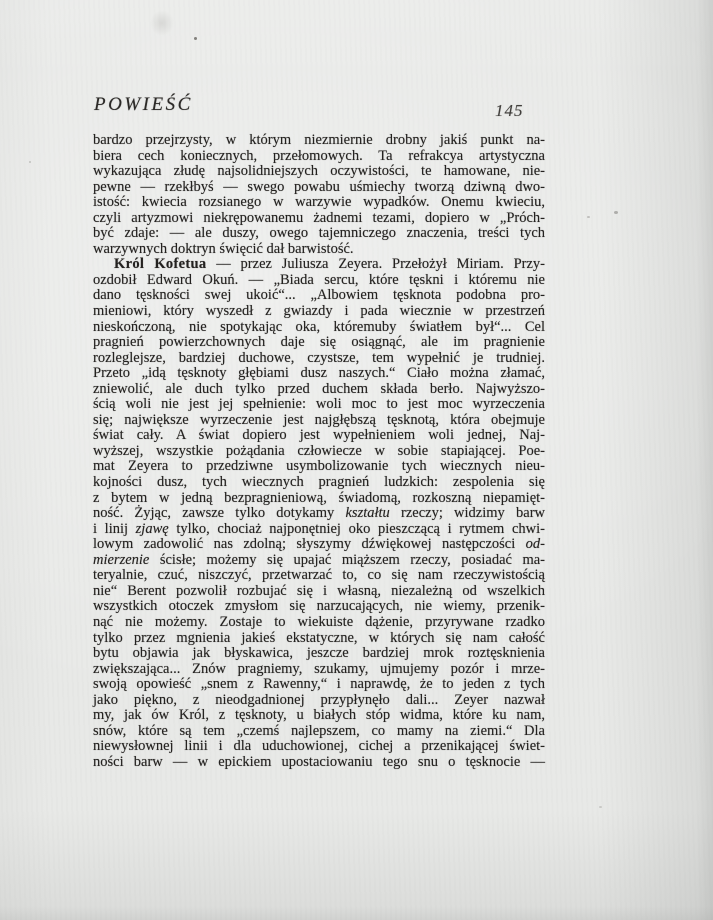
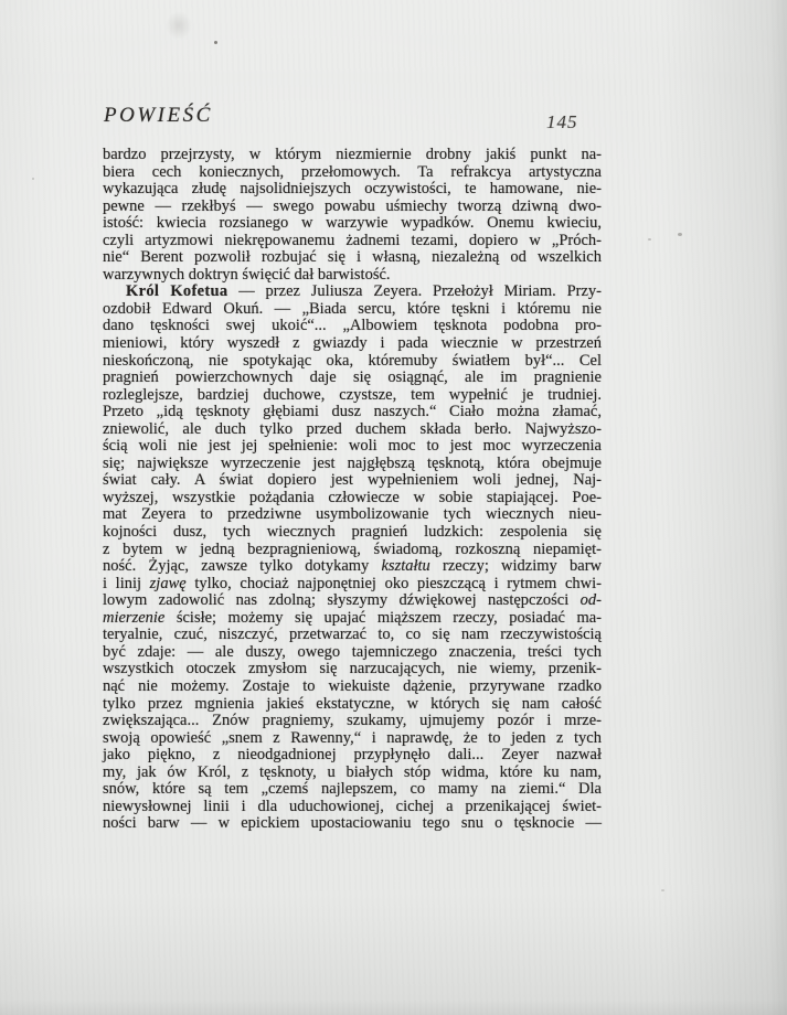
  POWIEŚĆ
  145
  bardzo przejrzysty, w którym niezmiernie drobny jakiś punkt na-
  biera cech koniecznych, przełomowych. Ta refrakcya artystyczna
  wykazująca złudę najsolidniejszych oczywistości, te hamowane, nie-
  pewne — rzekłbyś — swego powabu uśmiechy tworzą dziwną dwo-
  istość: kwiecia rozsianego w warzywie wypadków. Onemu kwieciu,
  czyli artyzmowi niekrępowanemu żadnemi tezami, dopiero w „Próch-
- być zdaje: — ale duszy, owego tajemniczego znaczenia, treści tych
+ nie“ Berent pozwolił rozbujać się i własną, niezależną od wszelkich
  warzywnych doktryn święcić dał barwistość.
  Król Kofetua — przez Juliusza Zeyera. Przełożył Miriam. Przy-
  ozdobił Edward Okuń. — „Biada sercu, które tęskni i któremu nie
  dano tęskności swej ukoić“... „Albowiem tęsknota podobna pro-
  mieniowi, który wyszedł z gwiazdy i pada wiecznie w przestrzeń
  nieskończoną, nie spotykając oka, któremuby światłem był“... Cel
  pragnień powierzchownych daje się osiągnąć, ale im pragnienie
  rozleglejsze, bardziej duchowe, czystsze, tem wypełnić je trudniej.
  Przeto „idą tęsknoty głębiami dusz naszych.“ Ciało można złamać,
  zniewolić, ale duch tylko przed duchem składa berło. Najwyższo-
  ścią woli nie jest jej spełnienie: woli moc to jest moc wyrzeczenia
  się; największe wyrzeczenie jest najgłębszą tęsknotą, która obejmuje
  świat cały. A świat dopiero jest wypełnieniem woli jednej, Naj-
  wyższej, wszystkie pożądania człowiecze w sobie stapiającej. Poe-
  mat Zeyera to przedziwne usymbolizowanie tych wiecznych nieu-
  kojności dusz, tych wiecznych pragnień ludzkich: zespolenia się
  z bytem w jedną bezpragnieniową, świadomą, rozkoszną niepamięt-
  ność. Żyjąc, zawsze tylko dotykamy kształtu rzeczy; widzimy barw
  i linij zjawę tylko, chociaż najponętniej oko pieszczącą i rytmem chwi-
  lowym zadowolić nas zdolną; słyszymy dźwiękowej następczości od-
  mierzenie ścisłe; możemy się upajać miąższem rzeczy, posiadać ma-
  teryalnie, czuć, niszczyć, przetwarzać to, co się nam rzeczywistością
- nie“ Berent pozwolił rozbujać się i własną, niezależną od wszelkich
+ być zdaje: — ale duszy, owego tajemniczego znaczenia, treści tych
  wszystkich otoczek zmysłom się narzucających, nie wiemy, przenik-
  nąć nie możemy. Zostaje to wiekuiste dążenie, przyrywane rzadko
  tylko przez mgnienia jakieś ekstatyczne, w których się nam całość
- bytu objawia jak błyskawica, jeszcze bardziej mrok roztęsknienia
  zwiększająca... Znów pragniemy, szukamy, ujmujemy pozór i mrze-
  swoją opowieść „snem z Rawenny,“ i naprawdę, że to jeden z tych
  jako piękno, z nieodgadnionej przypłynęło dali... Zeyer nazwał
  my, jak ów Król, z tęsknoty, u białych stóp widma, które ku nam,
  snów, które są tem „czemś najlepszem, co mamy na ziemi.“ Dla
  niewysłownej linii i dla uduchowionej, cichej a przenikającej świet-
  ności barw — w epickiem upostaciowaniu tego snu o tęsknocie —
